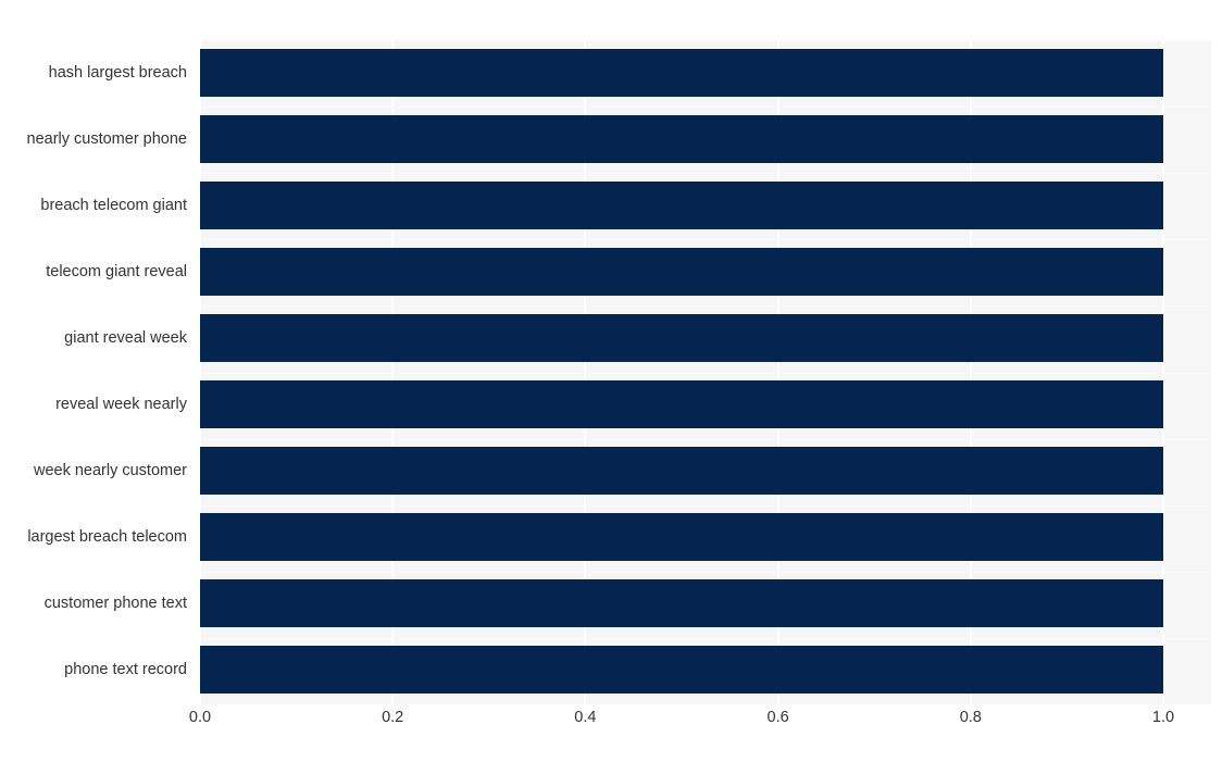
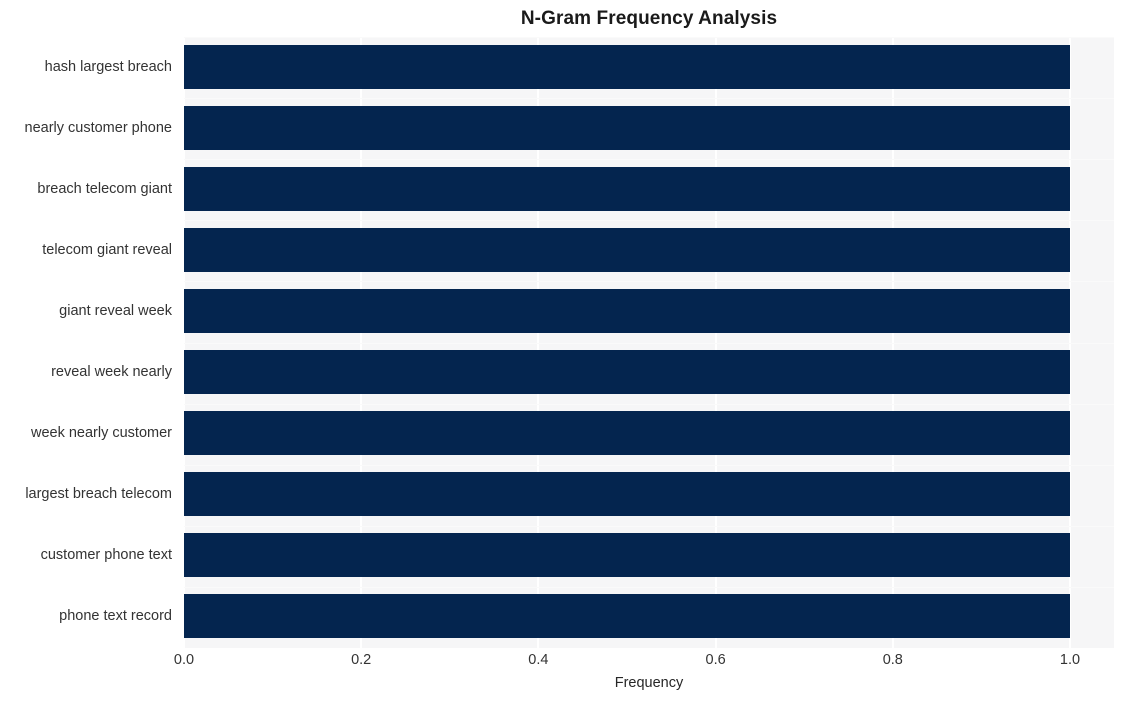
+ N-Gram Frequency Analysis
+ Frequency
  hash largest breach
  nearly customer phone
  breach telecom giant
  telecom giant reveal
  giant reveal week
  reveal week nearly
  week nearly customer
  largest breach telecom
  customer phone text
  phone text record
  0.0
  0.2
  0.4
  0.6
  0.8
  1.0
